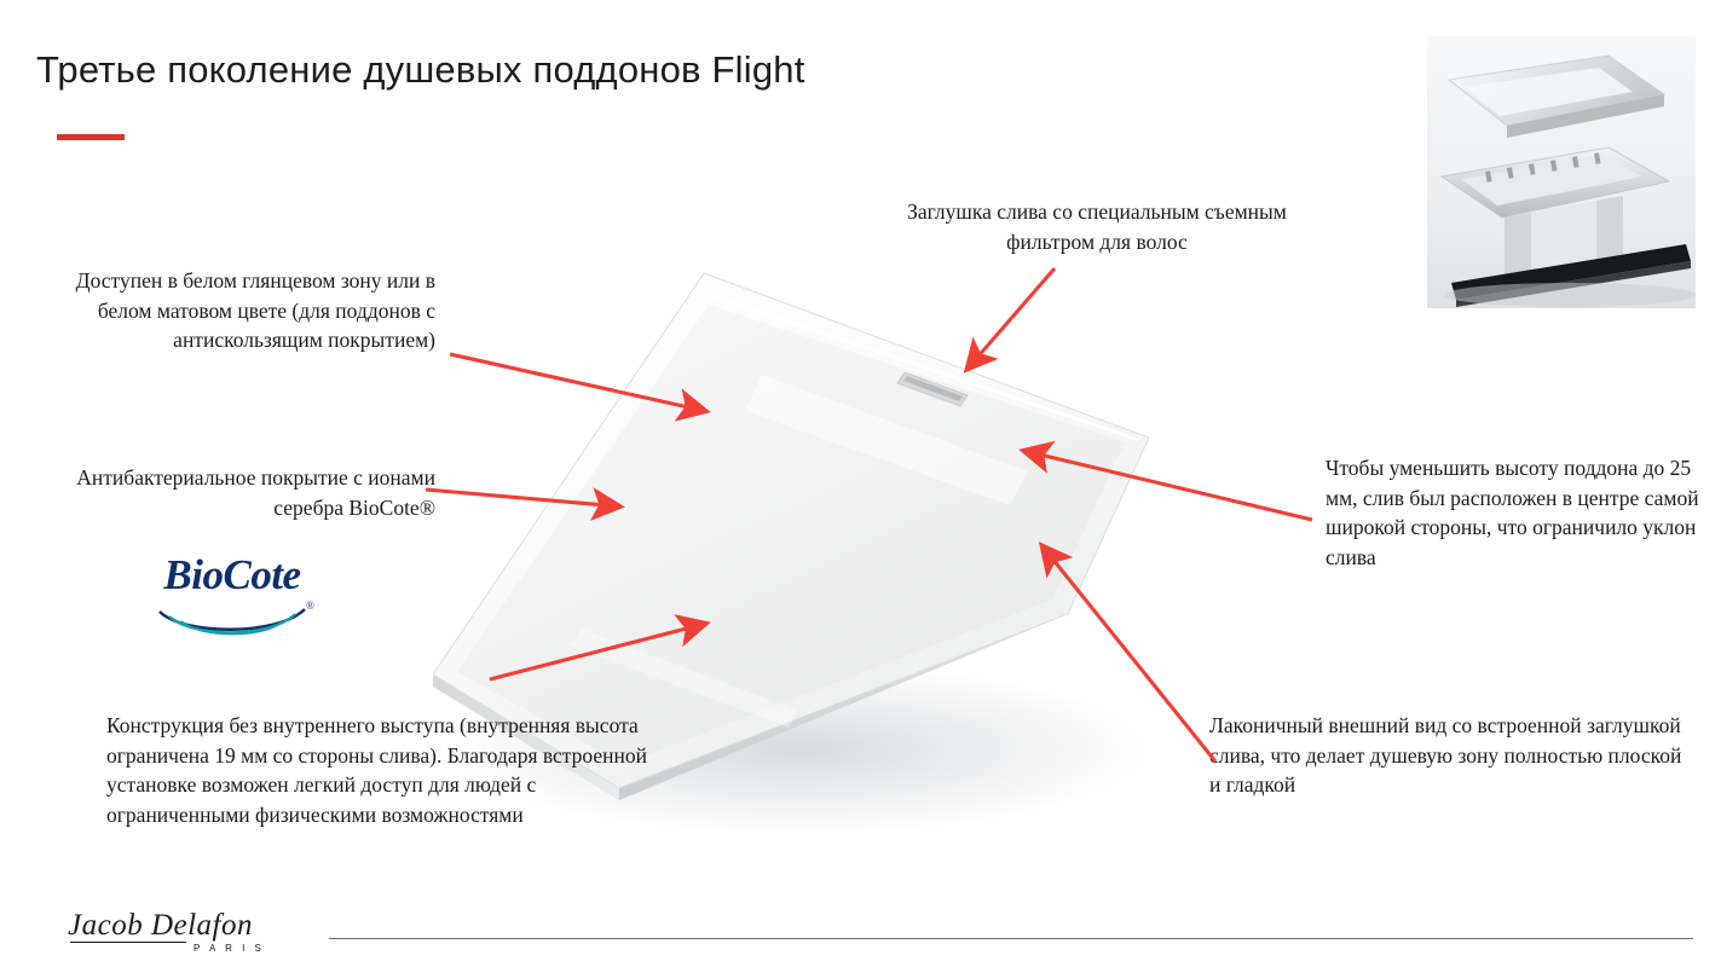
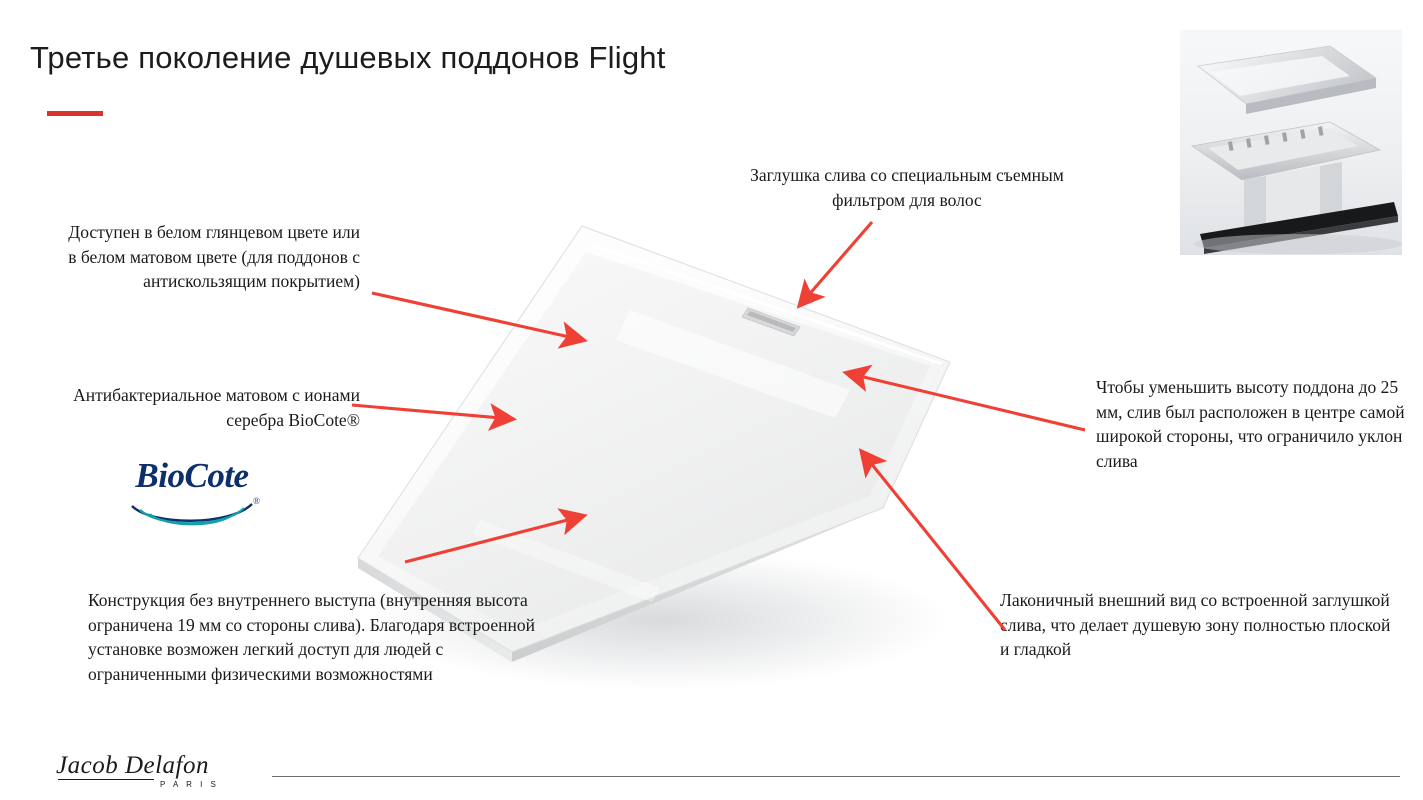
  Третье поколение душевых поддонов Flight
  BioCote
  ®
  Заглушка слива со специальным съемным фильтром для волос
- Доступен в белом глянцевом зону или в белом матовом цвете (для поддонов с антискользящим покрытием)
+ Доступен в белом глянцевом цвете или в белом матовом цвете (для поддонов с антискользящим покрытием)
- Антибактериальное покрытие с ионами серебра BioCote®
+ Антибактериальное матовом с ионами серебра BioCote®
  Чтобы уменьшить высоту поддона до 25 мм, слив был расположен в центре самой широкой стороны, что ограничило уклон слива
  Конструкция без внутреннего выступа (внутренняя высота ограничена 19 мм со стороны слива). Благодаря встроенной установке возможен легкий доступ для людей с ограниченными физическими возможностями
  Лаконичный внешний вид со встроенной заглушкой слива, что делает душевую зону полностью плоской и гладкой
  Jacob Delafon
  P A R I S
